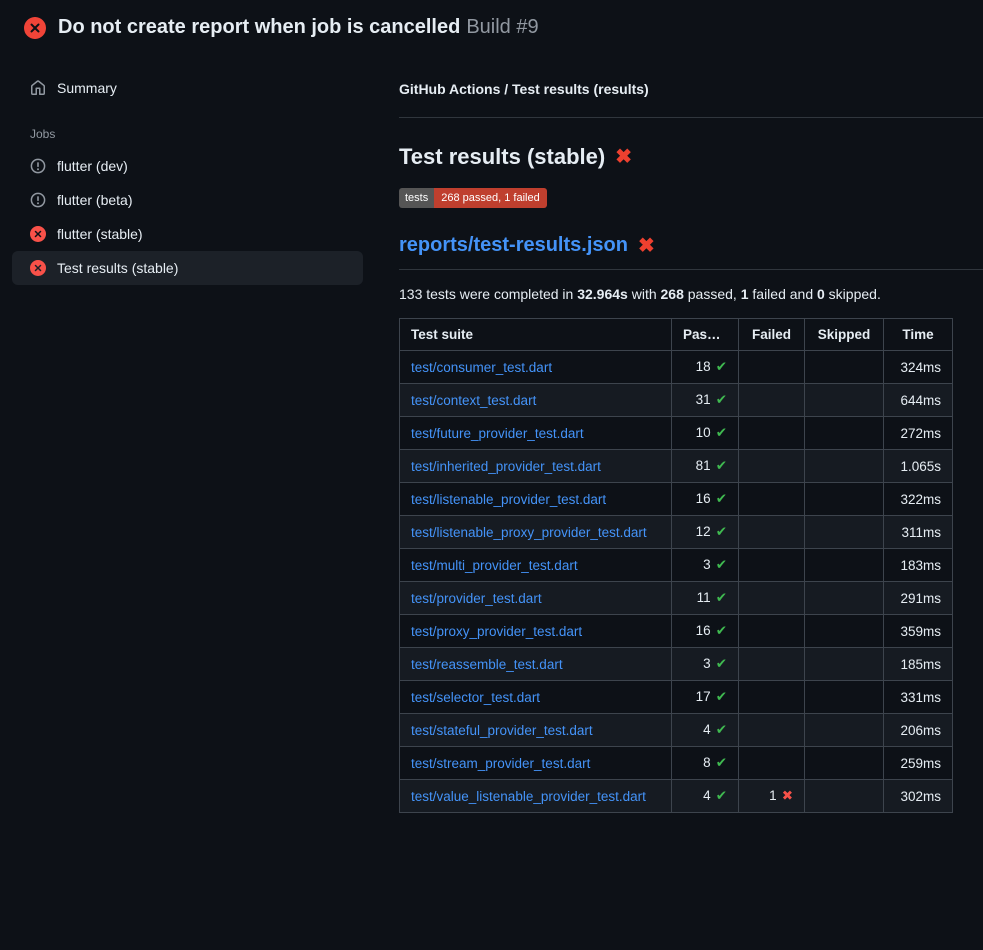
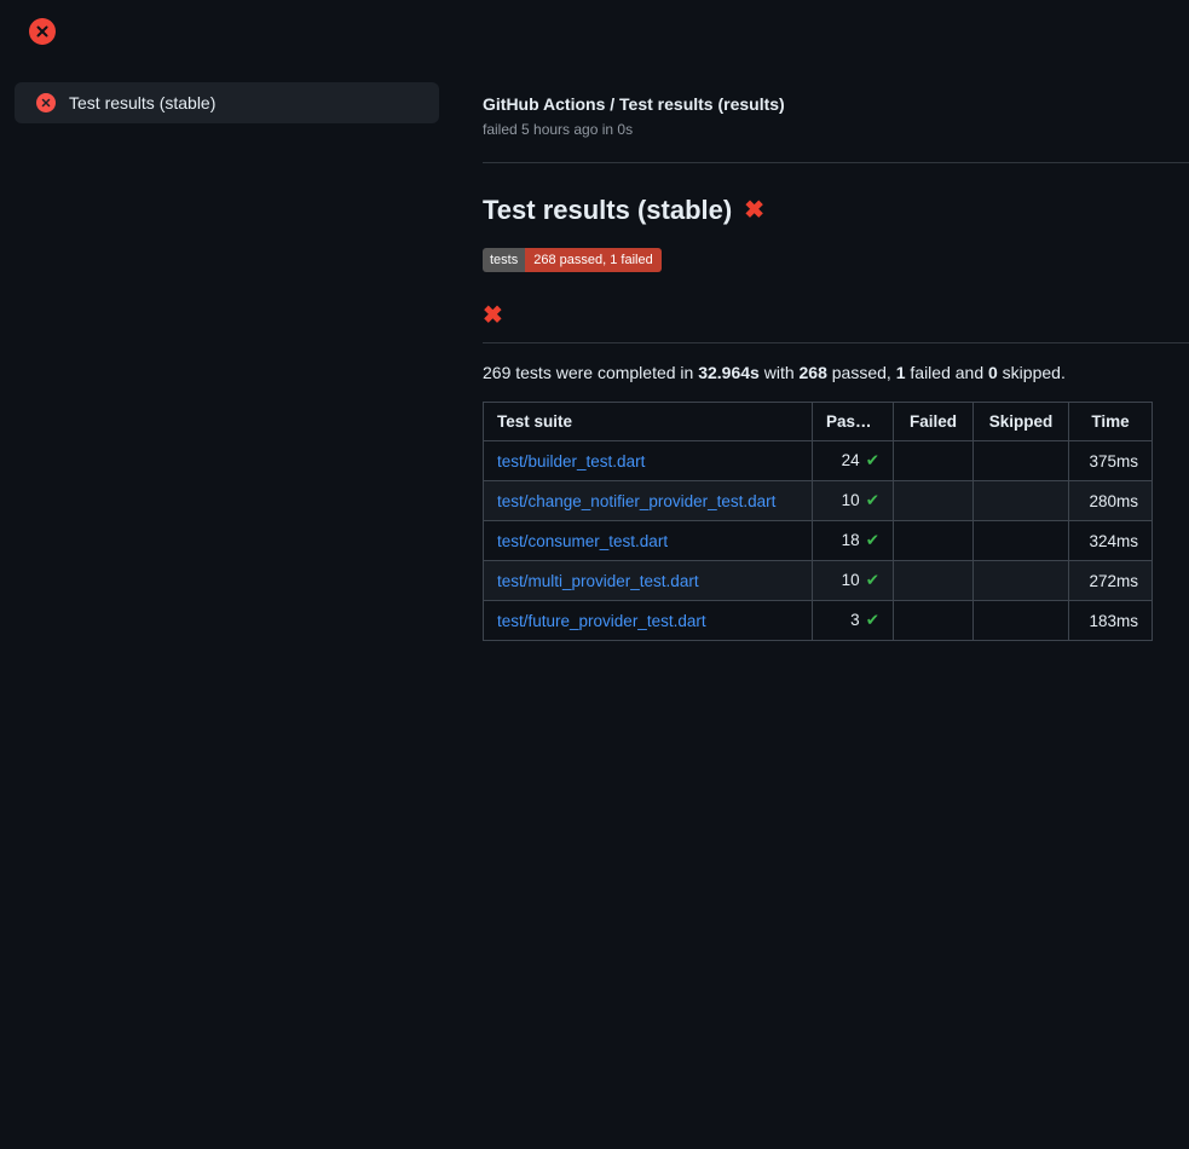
- Do not create report when job is cancelled Build #9
- Summary
- Jobs
- flutter (dev)
- flutter (beta)
- flutter (stable)
  Test results (stable)
  GitHub Actions / Test results (results)
+ failed 5 hours ago in 0s
  Test results (stable)
  ✖
  tests
  268 passed, 1 failed
- reports/test-results.json
  ✖
- 133 tests were completed in 32.964s with 268 passed, 1 failed and 0 skipped.
+ 269 tests were completed in 32.964s with 268 passed, 1 failed and 0 skipped.
  Test suite	Passed	Failed	Skipped	Time
+ test/builder_test.dart	24 ✔			375ms
+ test/change_notifier_provider_test.dart	10 ✔			280ms
  test/consumer_test.dart	18 ✔			324ms
- test/context_test.dart	31 ✔			644ms
- test/future_provider_test.dart	10 ✔			272ms
+ test/multi_provider_test.dart	10 ✔			272ms
- test/inherited_provider_test.dart	81 ✔			1.065s
- test/listenable_provider_test.dart	16 ✔			322ms
- test/listenable_proxy_provider_test.dart	12 ✔			311ms
- test/multi_provider_test.dart	3 ✔			183ms
+ test/future_provider_test.dart	3 ✔			183ms
- test/provider_test.dart	11 ✔			291ms
- test/proxy_provider_test.dart	16 ✔			359ms
- test/reassemble_test.dart	3 ✔			185ms
- test/selector_test.dart	17 ✔			331ms
- test/stateful_provider_test.dart	4 ✔			206ms
- test/stream_provider_test.dart	8 ✔			259ms
- test/value_listenable_provider_test.dart	4 ✔	1 ✖		302ms
